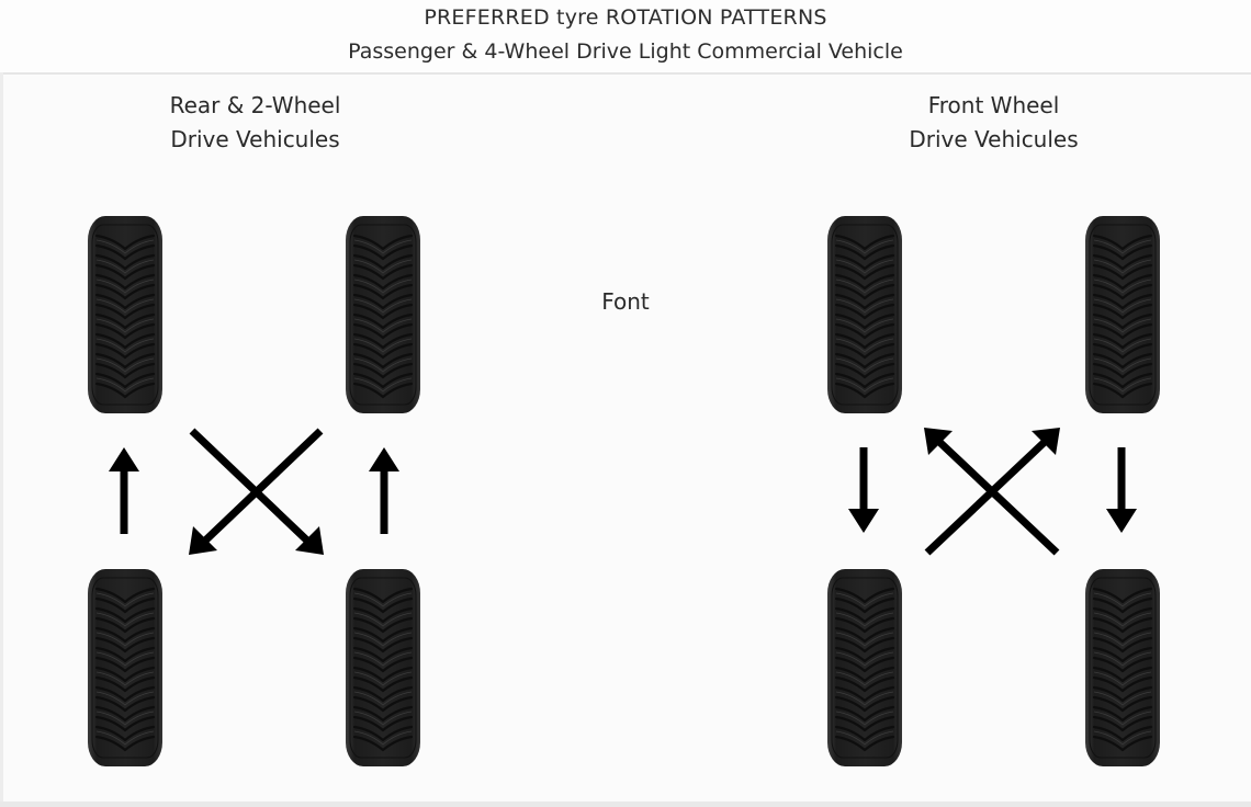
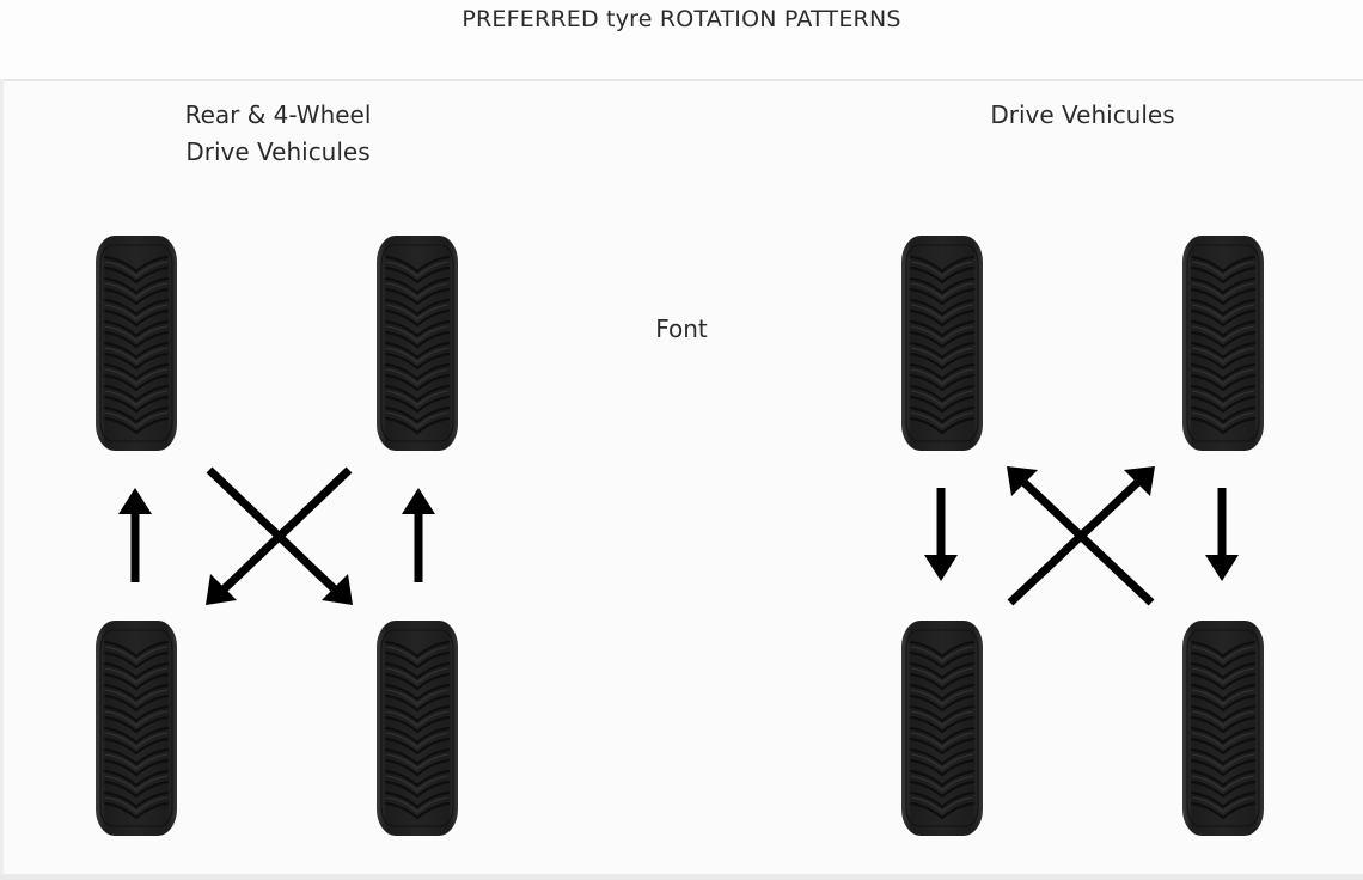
  PREFERRED tyre ROTATION PATTERNS
- Passenger & 4-Wheel Drive Light Commercial Vehicle
- Rear & 2-Wheel
+ Rear & 4-Wheel
  Drive Vehicules
- Front Wheel
  Drive Vehicules
  Font
